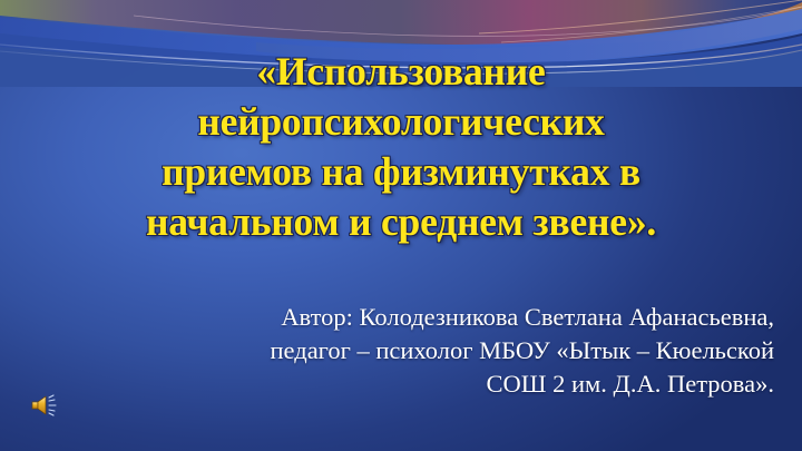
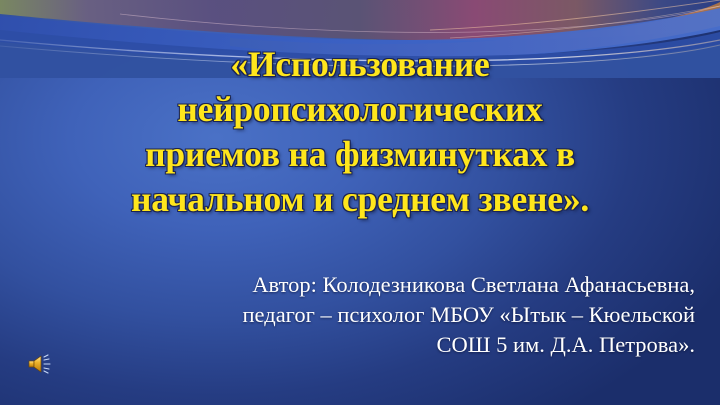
  «Использование
  нейропсихологических
  приемов на физминутках в
  начальном и среднем звене».
  Автор: Колодезникова Светлана Афанасьевна,
  педагог – психолог МБОУ «Ытык – Кюельской
- СОШ 2 им. Д.А. Петрова».
+ СОШ 5 им. Д.А. Петрова».
